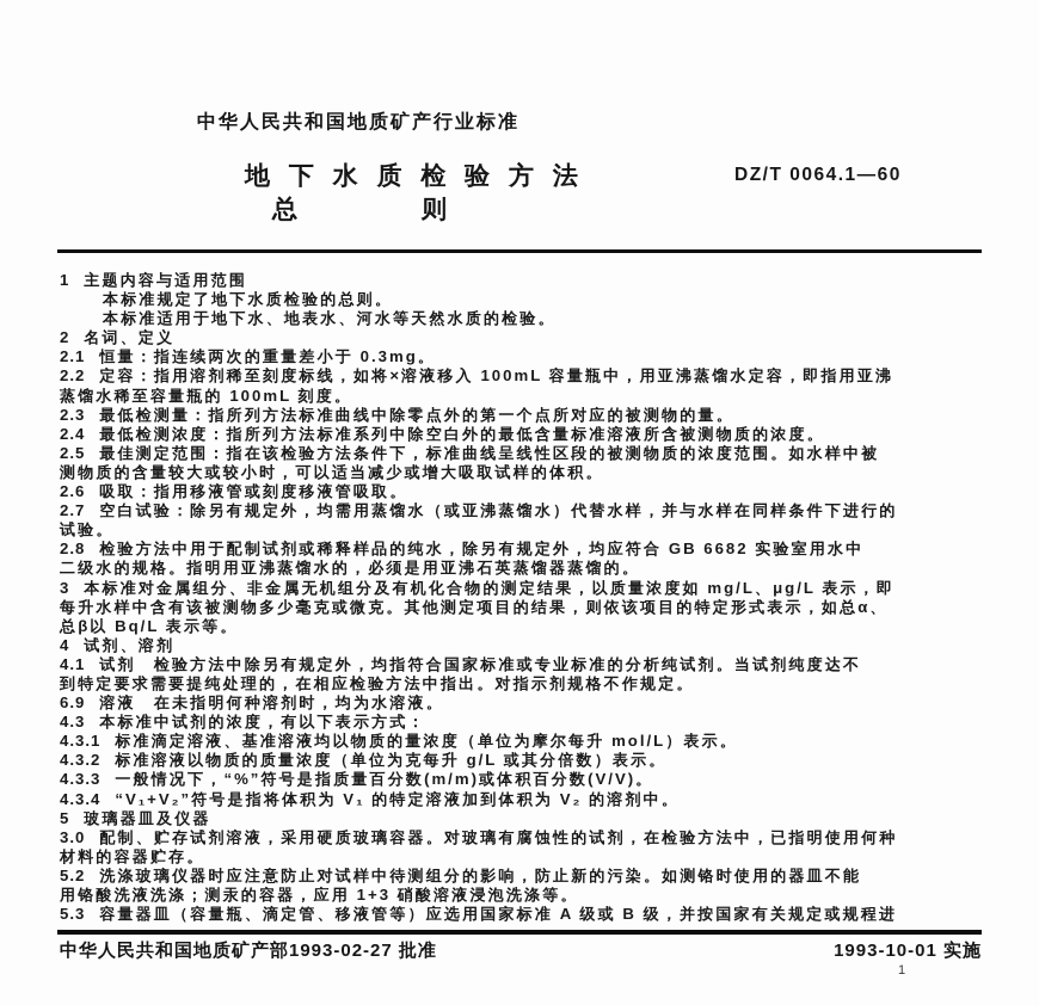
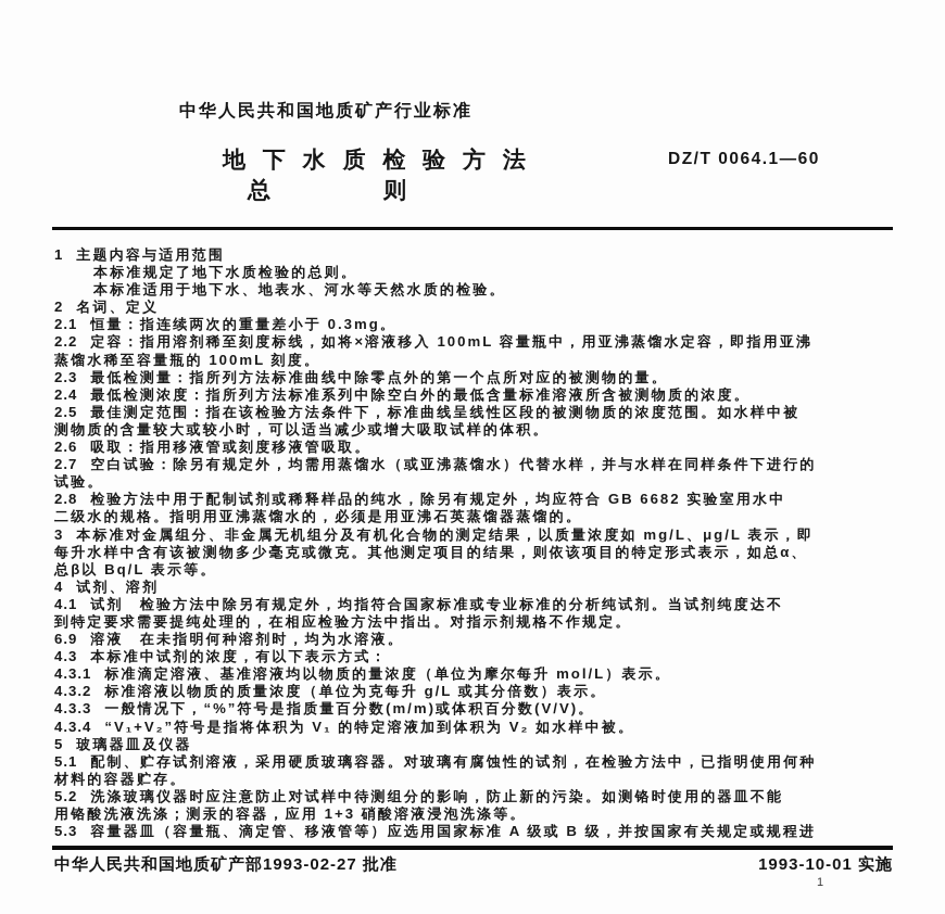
  中华人民共和国地质矿产行业标准
  地 下 水 质 检 验 方 法
  DZ/T 0064.1—60
  总 则
  1 主题内容与适用范围
  本标准规定了地下水质检验的总则。
  本标准适用于地下水、地表水、河水等天然水质的检验。
  2 名词、定义
  2.1 恒量：指连续两次的重量差小于 0.3mg。
  2.2 定容：指用溶剂稀至刻度标线，如将×溶液移入 100mL 容量瓶中，用亚沸蒸馏水定容，即指用亚沸
  蒸馏水稀至容量瓶的 100mL 刻度。
  2.3 最低检测量：指所列方法标准曲线中除零点外的第一个点所对应的被测物的量。
  2.4 最低检测浓度：指所列方法标准系列中除空白外的最低含量标准溶液所含被测物质的浓度。
  2.5 最佳测定范围：指在该检验方法条件下，标准曲线呈线性区段的被测物质的浓度范围。如水样中被
  测物质的含量较大或较小时，可以适当减少或增大吸取试样的体积。
  2.6 吸取：指用移液管或刻度移液管吸取。
  2.7 空白试验：除另有规定外，均需用蒸馏水（或亚沸蒸馏水）代替水样，并与水样在同样条件下进行的
  试验。
  2.8 检验方法中用于配制试剂或稀释样品的纯水，除另有规定外，均应符合 GB 6682 实验室用水中
  二级水的规格。指明用亚沸蒸馏水的，必须是用亚沸石英蒸馏器蒸馏的。
  3 本标准对金属组分、非金属无机组分及有机化合物的测定结果，以质量浓度如 mg/L、μg/L 表示，即
  每升水样中含有该被测物多少毫克或微克。其他测定项目的结果，则依该项目的特定形式表示，如总α、
  总β以 Bq/L 表示等。
  4 试剂、溶剂
  4.1 试剂 检验方法中除另有规定外，均指符合国家标准或专业标准的分析纯试剂。当试剂纯度达不
  到特定要求需要提纯处理的，在相应检验方法中指出。对指示剂规格不作规定。
  6.9 溶液 在未指明何种溶剂时，均为水溶液。
  4.3 本标准中试剂的浓度，有以下表示方式：
  4.3.1 标准滴定溶液、基准溶液均以物质的量浓度（单位为摩尔每升 mol/L）表示。
  4.3.2 标准溶液以物质的质量浓度（单位为克每升 g/L 或其分倍数）表示。
  4.3.3 一般情况下，“%”符号是指质量百分数(m/m)或体积百分数(V/V)。
- 4.3.4 “V₁+V₂”符号是指将体积为 V₁ 的特定溶液加到体积为 V₂ 的溶剂中。
+ 4.3.4 “V₁+V₂”符号是指将体积为 V₁ 的特定溶液加到体积为 V₂ 如水样中被。
  5 玻璃器皿及仪器
- 3.0 配制、贮存试剂溶液，采用硬质玻璃容器。对玻璃有腐蚀性的试剂，在检验方法中，已指明使用何种
+ 5.1 配制、贮存试剂溶液，采用硬质玻璃容器。对玻璃有腐蚀性的试剂，在检验方法中，已指明使用何种
  材料的容器贮存。
  5.2 洗涤玻璃仪器时应注意防止对试样中待测组分的影响，防止新的污染。如测铬时使用的器皿不能
  用铬酸洗液洗涤；测汞的容器，应用 1+3 硝酸溶液浸泡洗涤等。
  5.3 容量器皿（容量瓶、滴定管、移液管等）应选用国家标准 A 级或 B 级，并按国家有关规定或规程进
  中华人民共和国地质矿产部1993-02-27 批准
  1993-10-01 实施
  1
